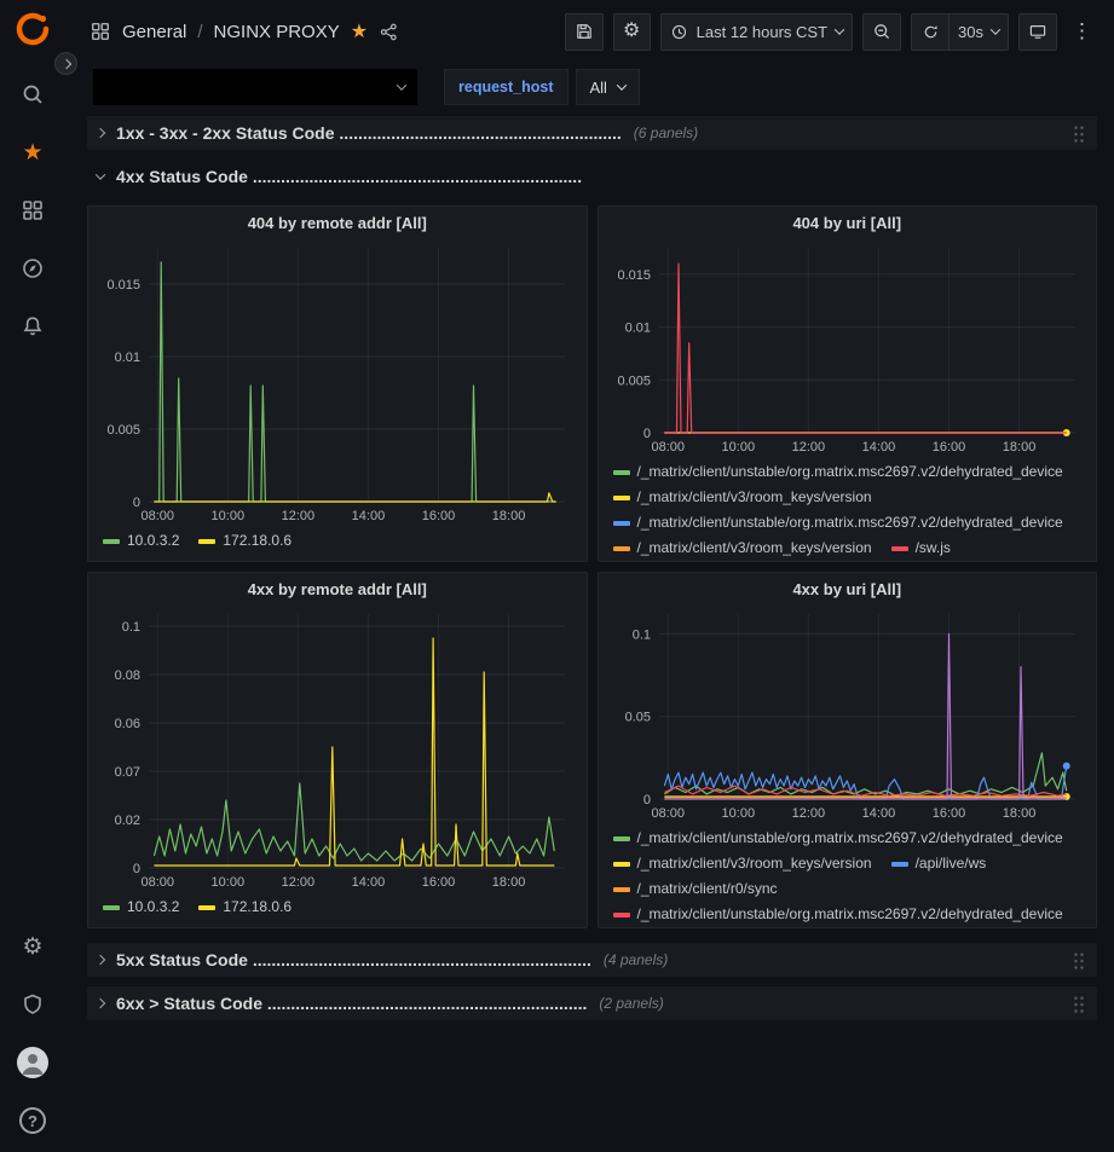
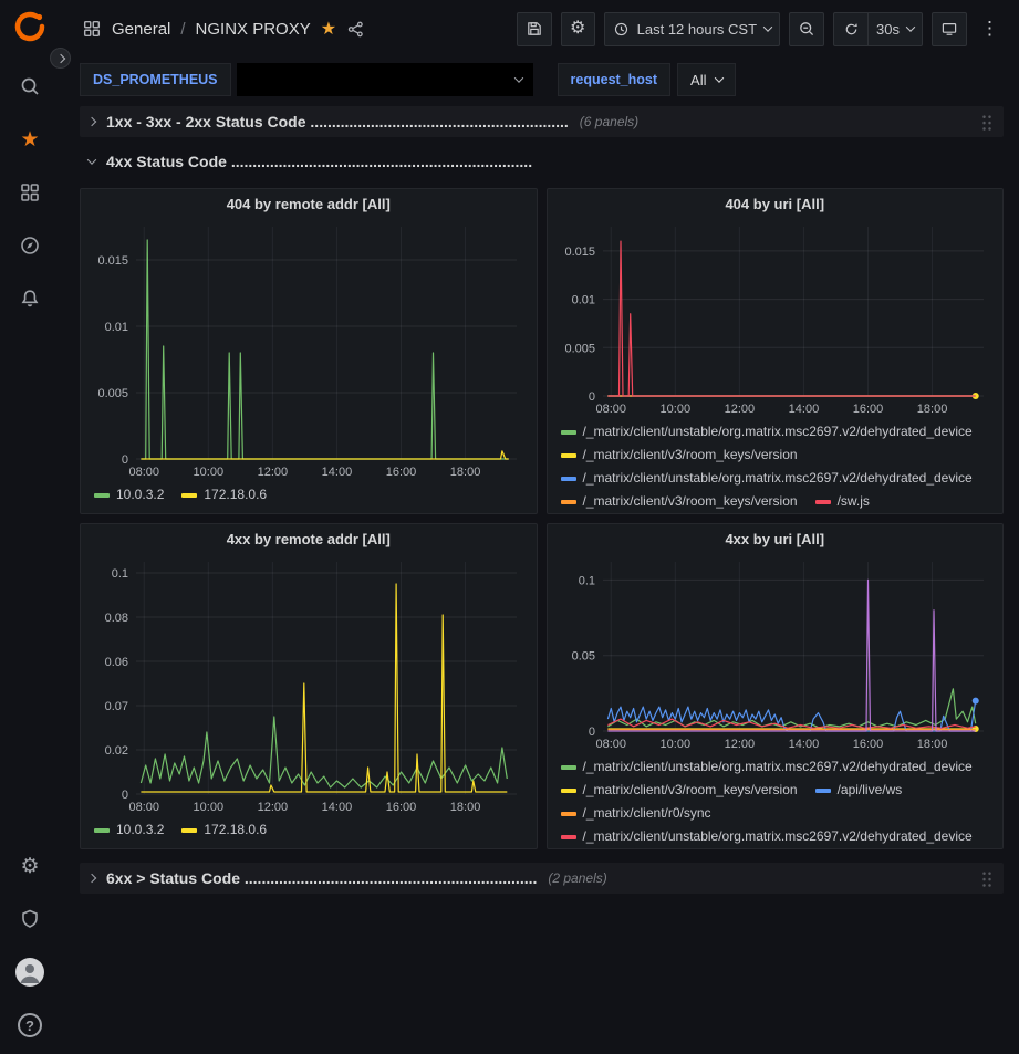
  ★
  ⚙
  ?
  General
  /
  NGINX PROXY
  ★
  ⚙
  Last 12 hours CST
  30s
  ⋮
+ DS_PROMETHEUS
  request_host
  All
  1xx - 3xx - 2xx Status Code ............................................................
  (6 panels)
  4xx Status Code ......................................................................
  404 by remote addr [All]
  08:00
  10:00
  12:00
  14:00
  16:00
  18:00
  0
  0.005
  0.01
  0.015
  10.0.3.2
  172.18.0.6
  404 by uri [All]
  08:00
  10:00
  12:00
  14:00
  16:00
  18:00
  0
  0.005
  0.01
  0.015
  /_matrix/client/unstable/org.matrix.msc2697.v2/dehydrated_device
  /_matrix/client/v3/room_keys/version
  /_matrix/client/unstable/org.matrix.msc2697.v2/dehydrated_device
  /_matrix/client/v3/room_keys/version
  /sw.js
  4xx by remote addr [All]
  08:00
  10:00
  12:00
  14:00
  16:00
  18:00
  0
  0.02
  0.07
  0.06
  0.08
  0.1
  10.0.3.2
  172.18.0.6
  4xx by uri [All]
  08:00
  10:00
  12:00
  14:00
  16:00
  18:00
  0
  0.05
  0.1
  /_matrix/client/unstable/org.matrix.msc2697.v2/dehydrated_device
  /_matrix/client/v3/room_keys/version
  /api/live/ws
  /_matrix/client/r0/sync
  /_matrix/client/unstable/org.matrix.msc2697.v2/dehydrated_device
- 5xx Status Code ........................................................................
- (4 panels)
  6xx > Status Code ....................................................................
  (2 panels)
